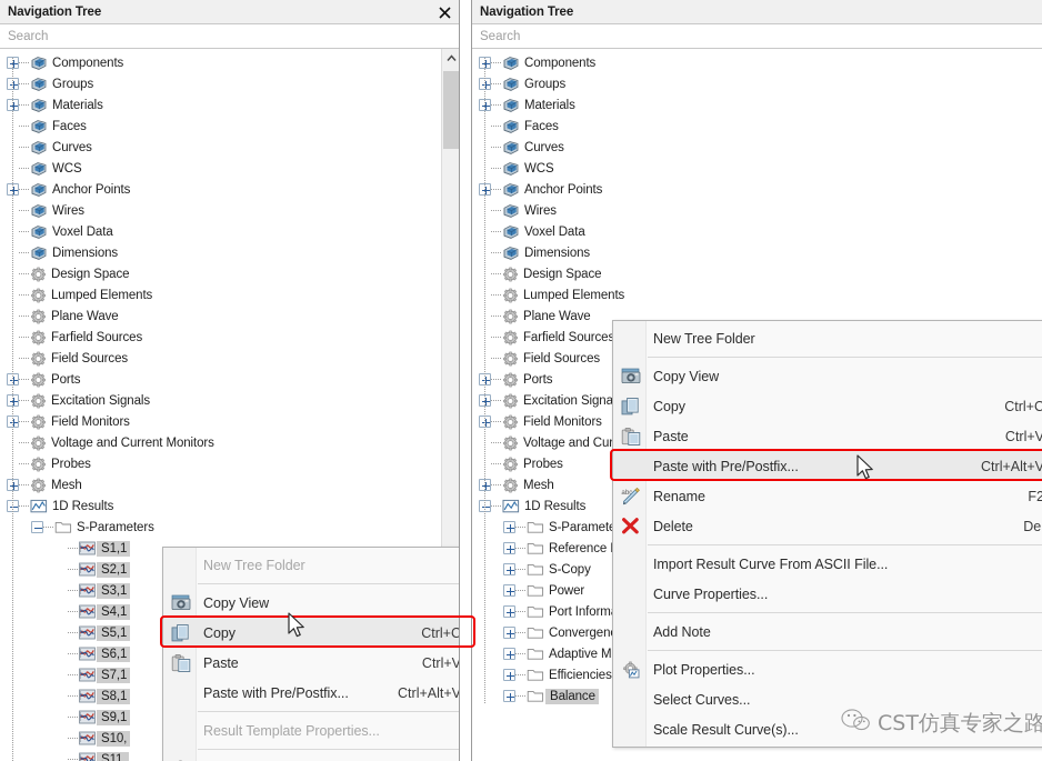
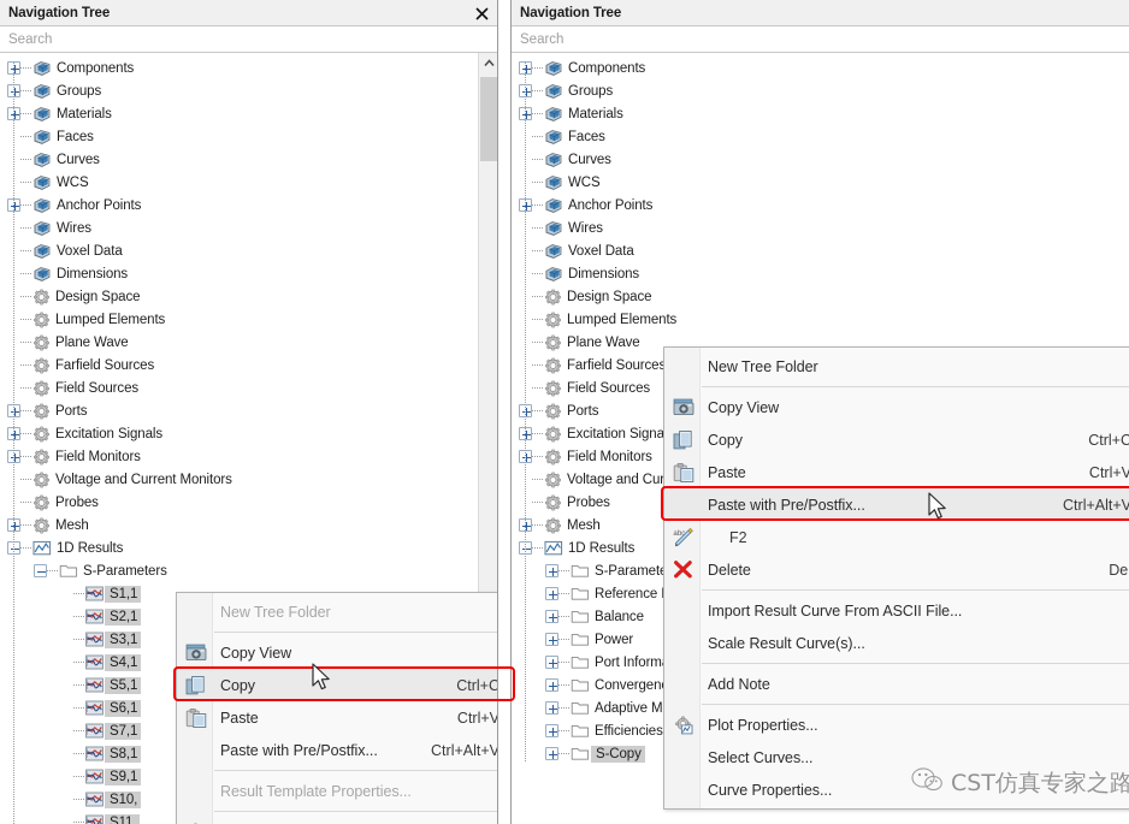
  Navigation Tree
  Search
  Components
  Groups
  Materials
  Faces
  Curves
  WCS
  Anchor Points
  Wires
  Voxel Data
  Dimensions
  Design Space
  Lumped Elements
  Plane Wave
  Farfield Sources
  Field Sources
  Ports
  Excitation Signals
  Field Monitors
  Voltage and Current Monitors
  Probes
  Mesh
  1D Results
  S-Parameters
  S1,1
  S2,1
  S3,1
  S4,1
  S5,1
  S6,1
  S7,1
  S8,1
  S9,1
  S10,
  S11,
  New Tree Folder
  Copy View
  Copy
  Ctrl+C
  Paste
  Ctrl+V
  Paste with Pre/Postfix...
  Ctrl+Alt+V
  Result Template Properties...
  Navigation Tree
  Search
  Components
  Groups
  Materials
  Faces
  Curves
  WCS
  Anchor Points
  Wires
  Voxel Data
  Dimensions
  Design Space
  Lumped Elements
  Plane Wave
  Farfield Source
  Field Sources
  Ports
  Excitation Signa
  Field Monitors
  Probes
  Mesh
  1D Results
  S-Paramet
- S-Copy
+ Balance
  Power
  Convergen
  Efficiencies
- Balance
+ S-Copy
  New Tree Folder
  Copy View
  Copy
  Ctrl+C
  Paste
  Ctrl+V
  Paste with Pre/Postfix...
  Ctrl+Alt+V
- Rename
  F2
  Delete
  Import Result Curve From ASCII File...
- Curve Properties...
+ Scale Result Curve(s)...
  Add Note
  Plot Properties...
  Select Curves...
- Scale Result Curve(s)...
+ Curve Properties...
  CST仿真专家之路
